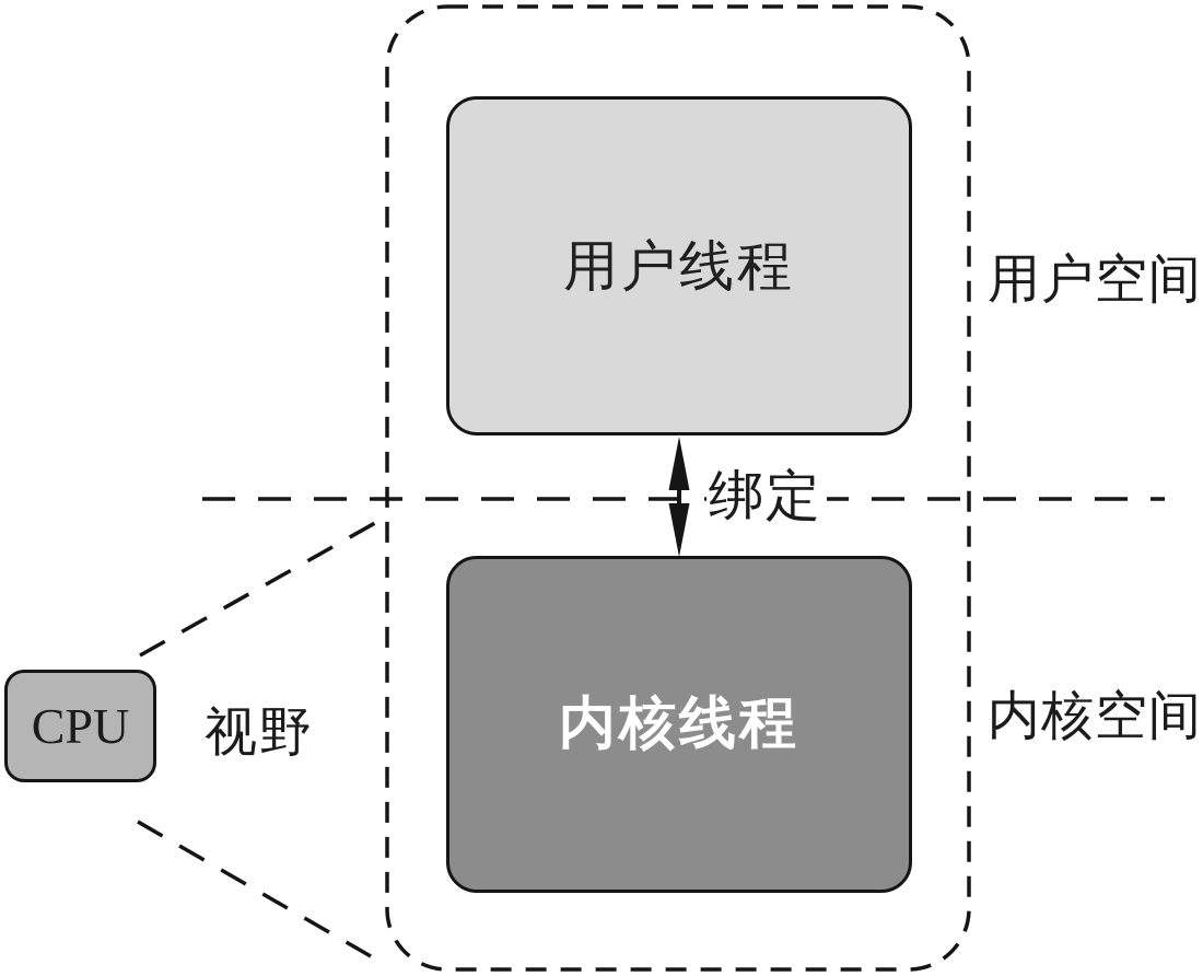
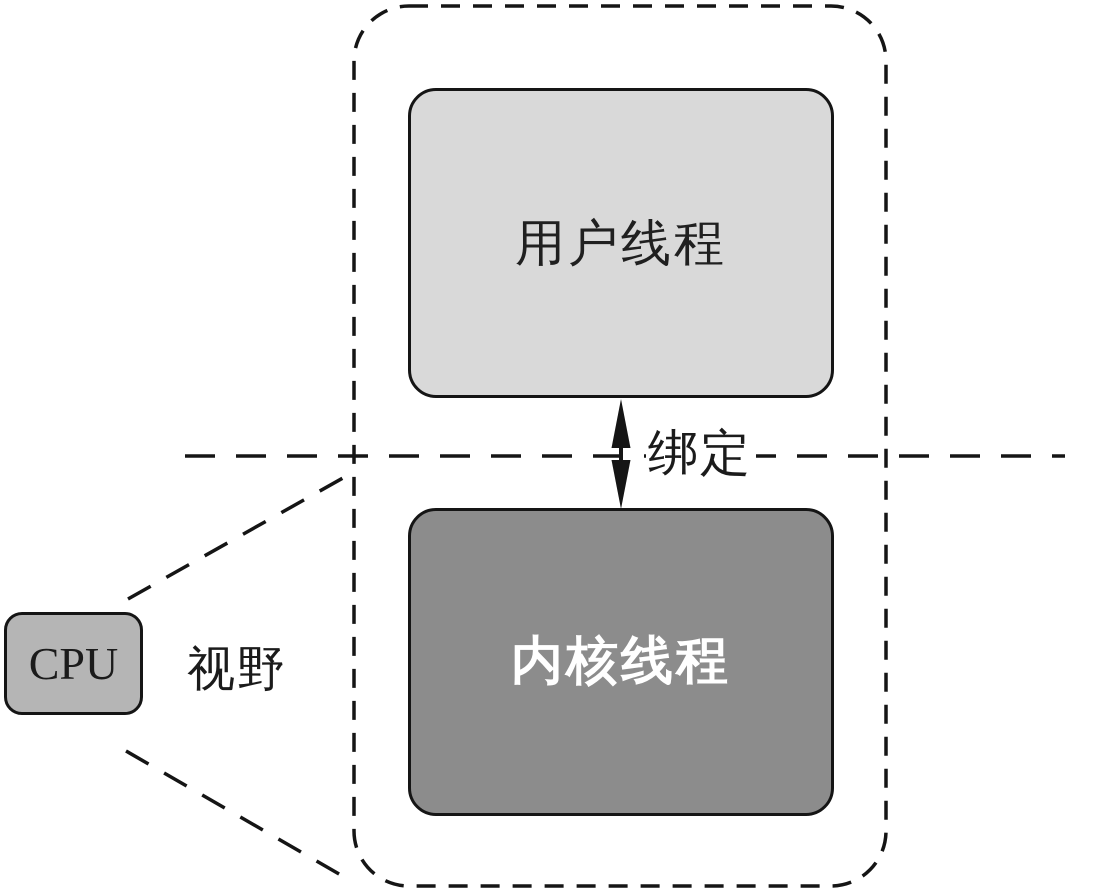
  用户线程
  内核线程
  CPU
  绑定
- 用户空间
- 内核空间
  视野
